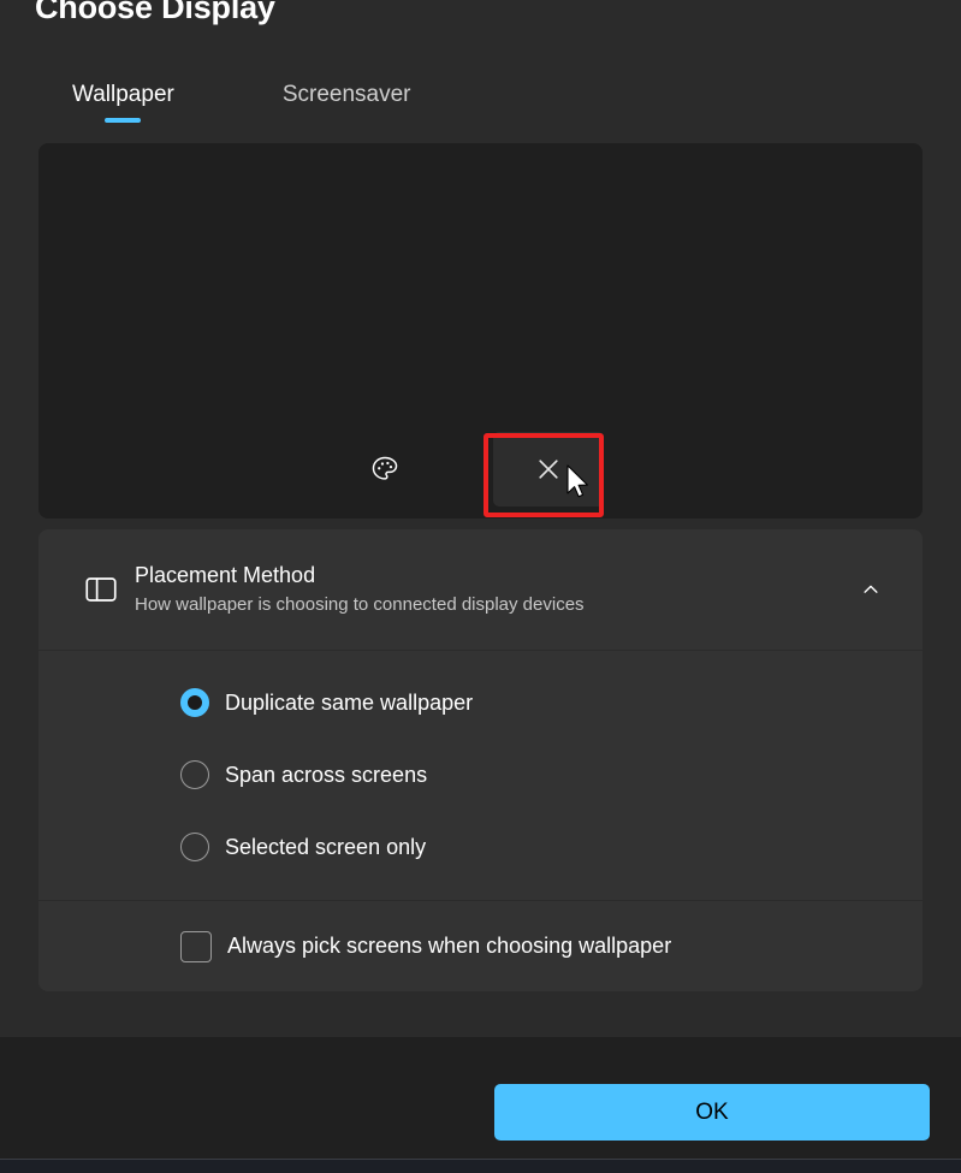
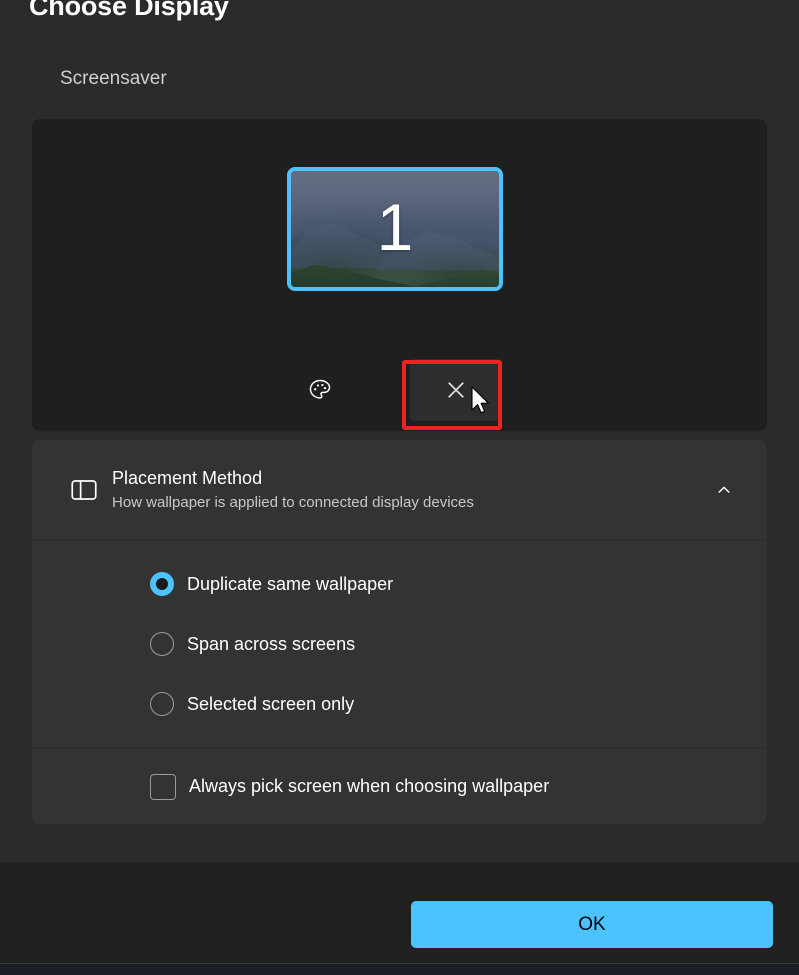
  Choose Display
- Wallpaper
  Screensaver
+ 1
  Placement Method
- How wallpaper is choosing to connected display devices
+ How wallpaper is applied to connected display devices
  Duplicate same wallpaper
  Span across screens
  Selected screen only
- Always pick screens when choosing wallpaper
+ Always pick screen when choosing wallpaper
  OK
